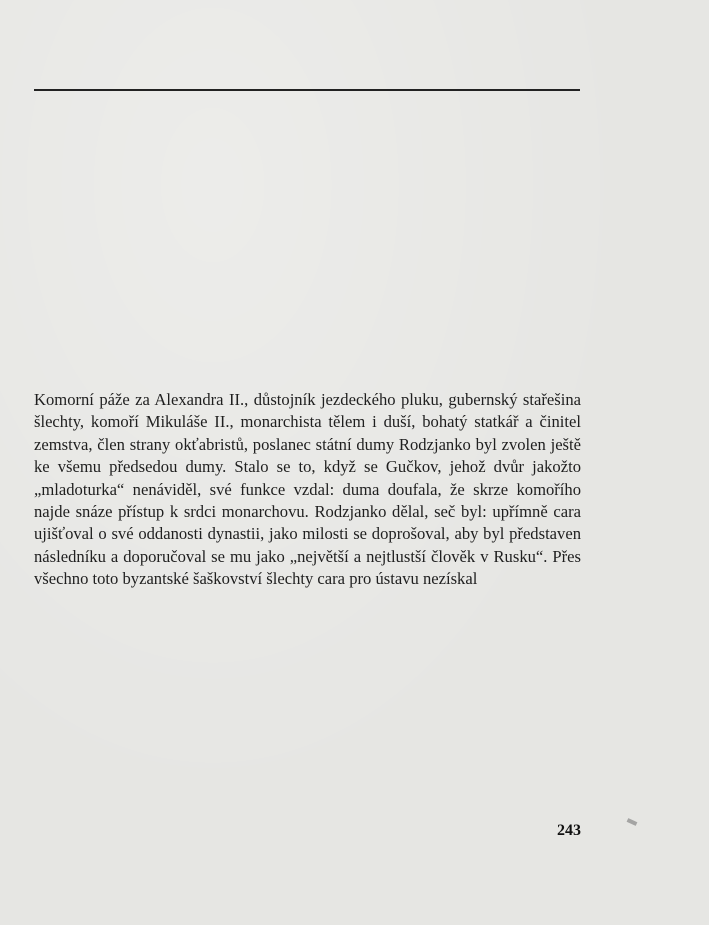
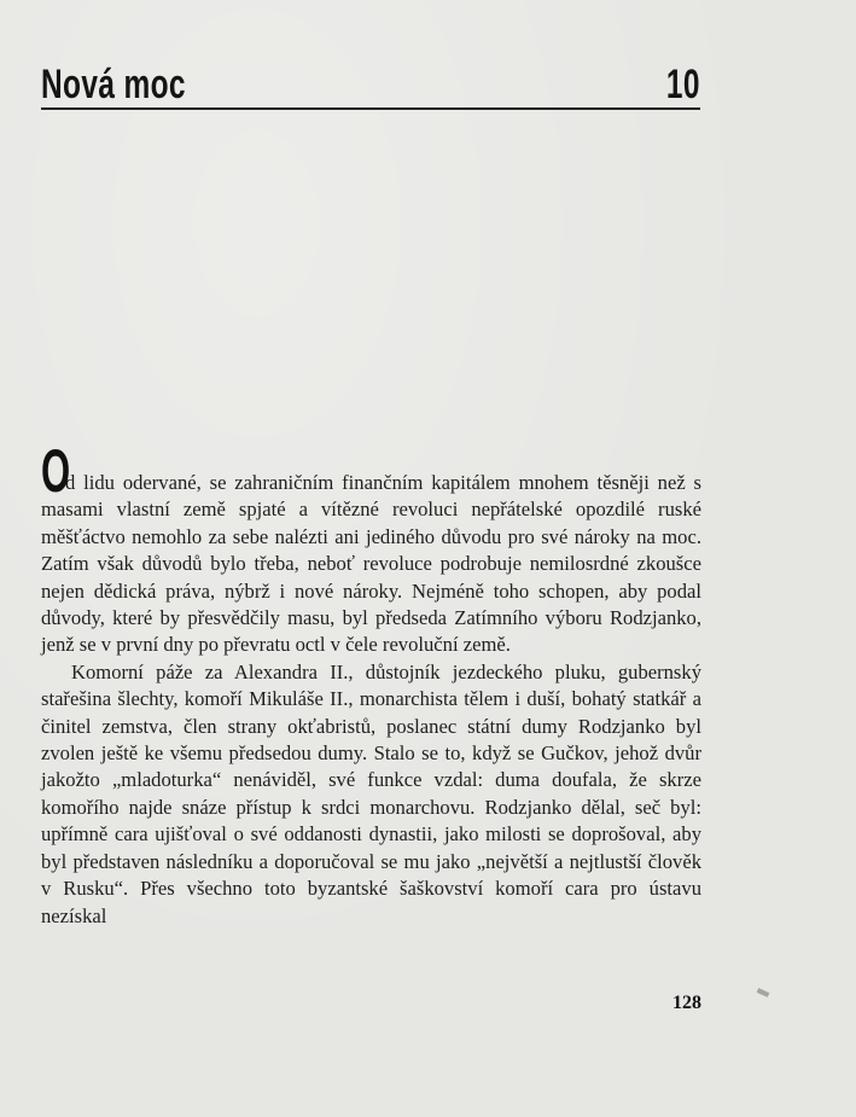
+ Nová moc
+ 10
+ O
+ d lidu odervané, se zahraničním finančním kapitálem mnohem těsněji než s masami vlastní země spjaté a vítězné revoluci nepřátelské opozdilé ruské měšťáctvo nemohlo za sebe nalézti ani jediného důvodu pro své nároky na moc. Zatím však důvodů bylo třeba, neboť revoluce podrobuje nemilosrdné zkoušce nejen dědická práva, nýbrž i nové nároky. Nejméně toho schopen, aby podal důvody, které by přesvědčily masu, byl před­seda Zatímního výboru Rodzjanko, jenž se v první dny po převratu octl v čele revoluční země.
- Komorní páže za Alexandra II., důstojník jezdeckého pluku, gubern­ský stařešina šlechty, komoří Mikuláše II., monarchista tělem i duší, bohatý statkář a činitel zemstva, člen strany okťabristů, poslanec státní dumy Rodzjanko byl zvolen ještě ke všemu předsedou dumy. Stalo se to, když se Gučkov, jehož dvůr jakožto „mladoturka“ nenáviděl, své funkce vzdal: duma doufala, že skrze komořího najde snáze přístup k srdci monarchovu. Rodzjanko dělal, seč byl: upřímně cara ujišťoval o své od­danosti dynastii, jako milosti se doprošoval, aby byl představen násled­níku a doporučoval se mu jako „největší a nejtlustší člověk v Rusku“. Přes všechno toto byzantské šaškovství šlechty cara pro ústavu nezískal
+ Komorní páže za Alexandra II., důstojník jezdeckého pluku, gubern­ský stařešina šlechty, komoří Mikuláše II., monarchista tělem i duší, bohatý statkář a činitel zemstva, člen strany okťabristů, poslanec státní dumy Rodzjanko byl zvolen ještě ke všemu předsedou dumy. Stalo se to, když se Gučkov, jehož dvůr jakožto „mladoturka“ nenáviděl, své funkce vzdal: duma doufala, že skrze komořího najde snáze přístup k srdci monarchovu. Rodzjanko dělal, seč byl: upřímně cara ujišťoval o své od­danosti dynastii, jako milosti se doprošoval, aby byl představen násled­níku a doporučoval se mu jako „největší a nejtlustší člověk v Rusku“. Přes všechno toto byzantské šaškovství komoří cara pro ústavu nezískal
- 243
+ 128
